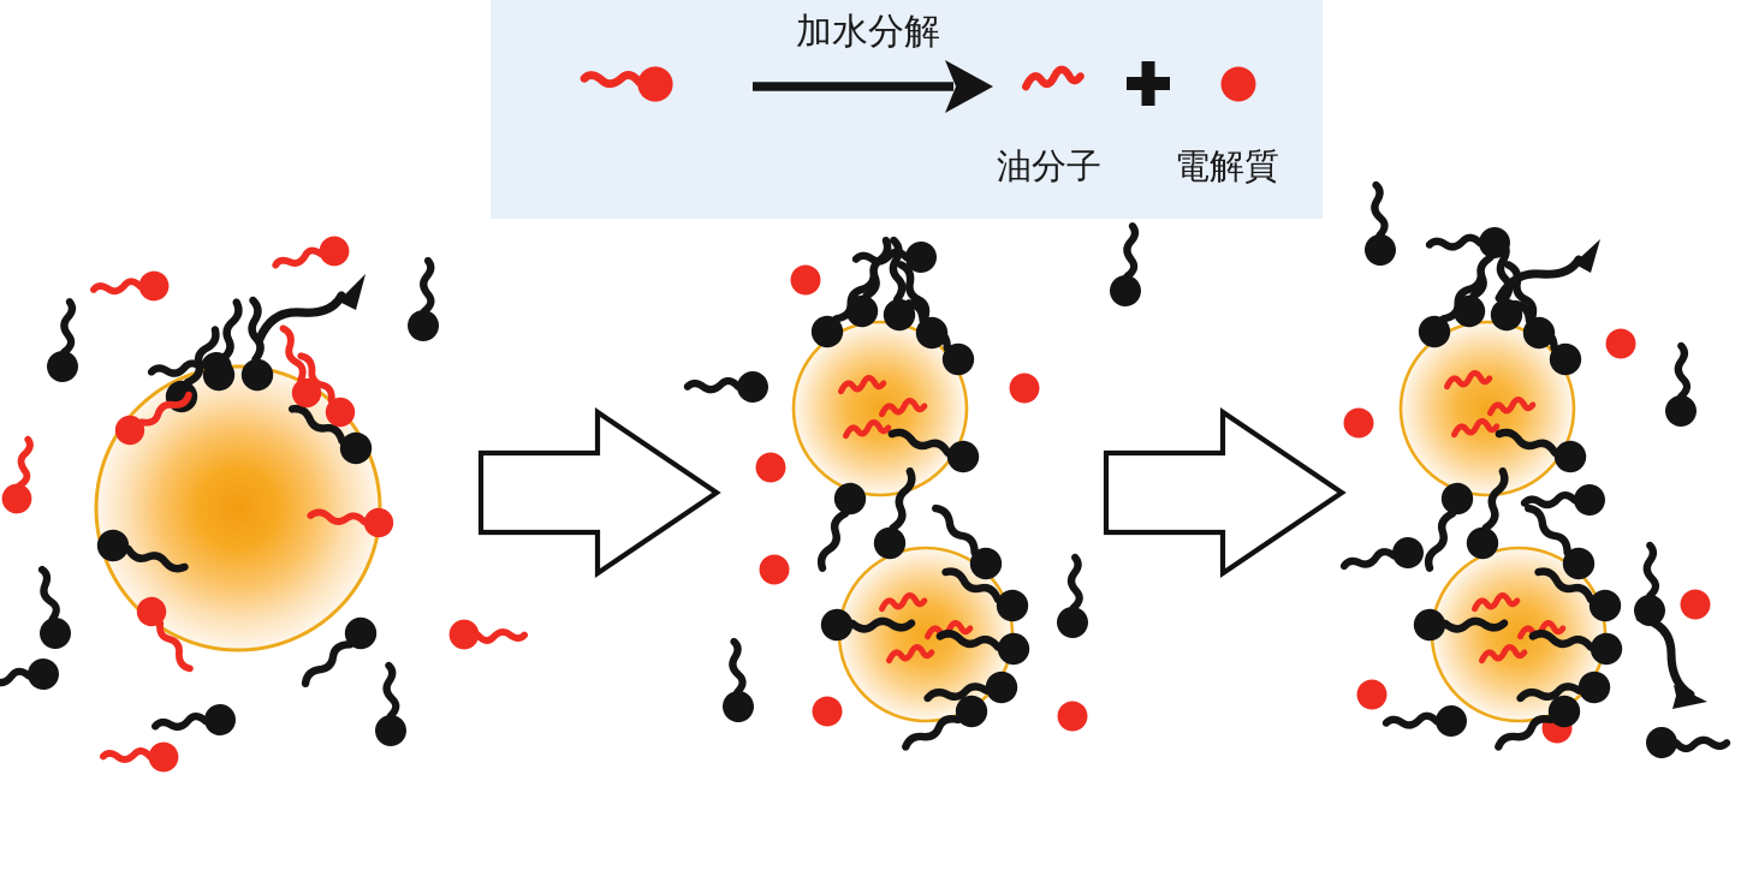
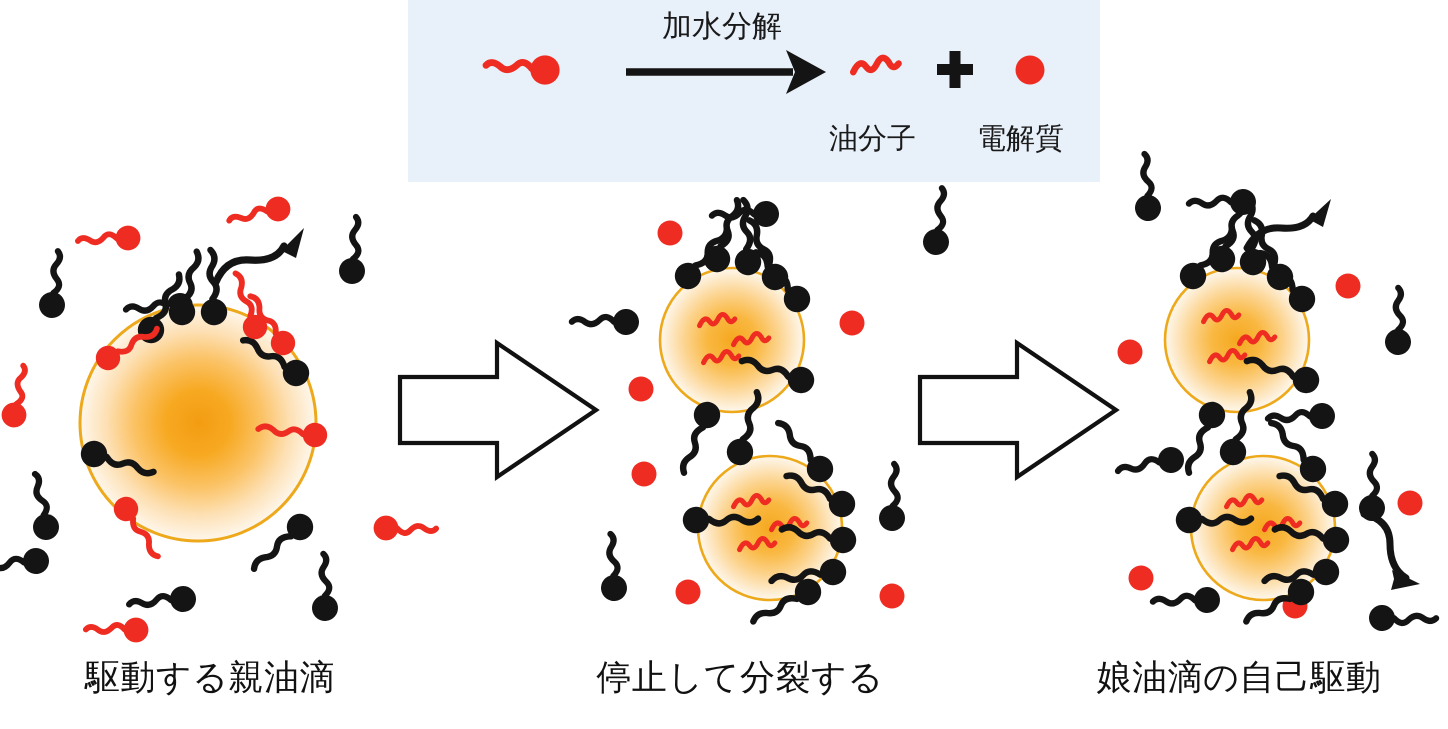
  加水分解
  油分子
  電解質
+ 駆動する親油滴
+ 停止して分裂する
+ 娘油滴の自己駆動
